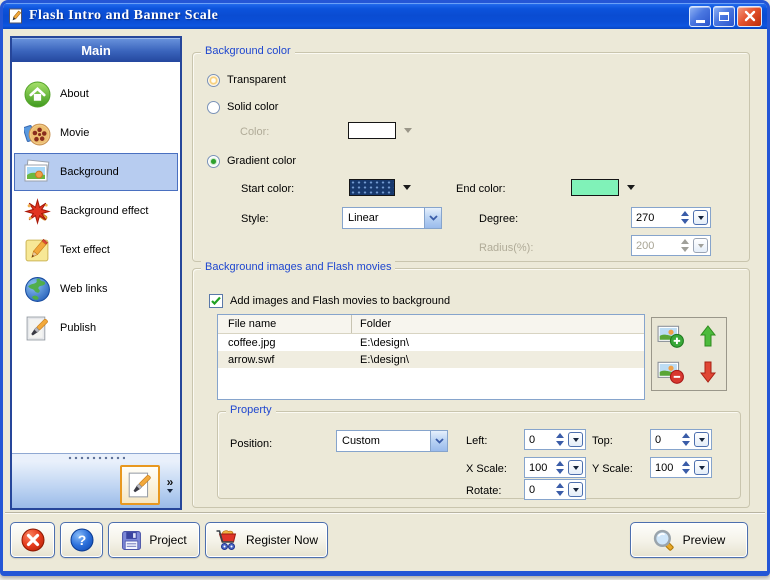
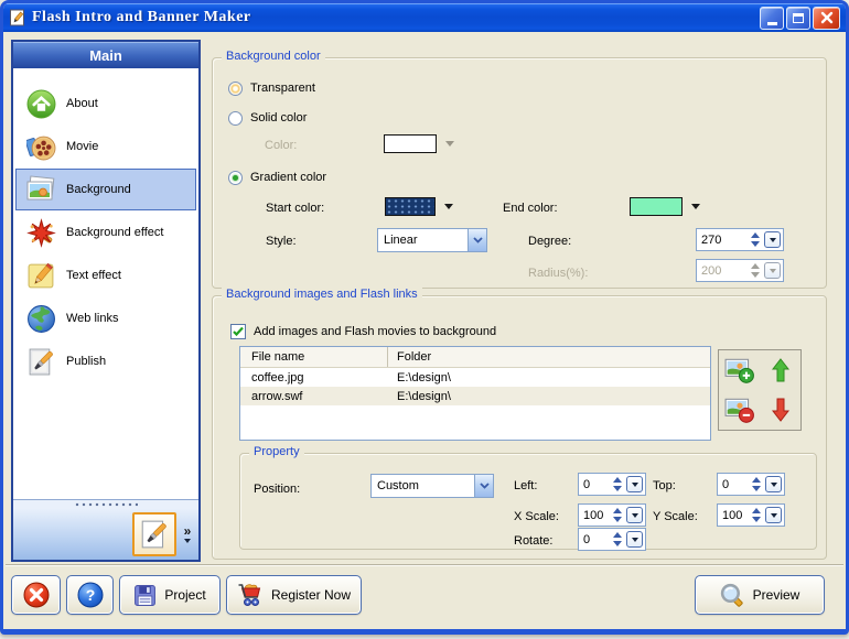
- Flash Intro and Banner Scale
+ Flash Intro and Banner Maker
  Main
  About
  Movie
  Background
  Background effect
  Text effect
  Web links
  Publish
  »
  Background color
  Transparent
  Solid color
  Color:
  Gradient color
  Start color:
  End color:
  Style:
  Linear
  Degree:
  270
  Radius(%):
  200
- Background images and Flash movies
+ Background images and Flash links
  Add images and Flash movies to background
  File name
  Folder
  coffee.jpg
  E:\design\
  arrow.swf
  E:\design\
  Property
  Position:
  Custom
  Left:
  0
  Top:
  0
  X Scale:
  100
  Y Scale:
  100
  Rotate:
  0
  ?
  Project
  Register Now
  Preview
